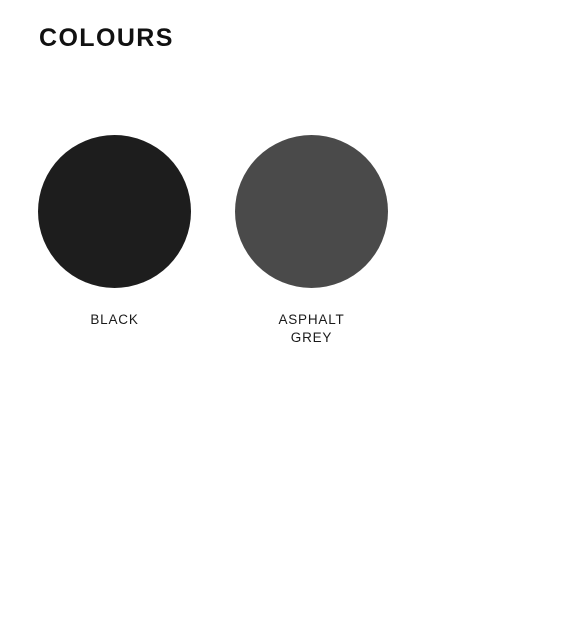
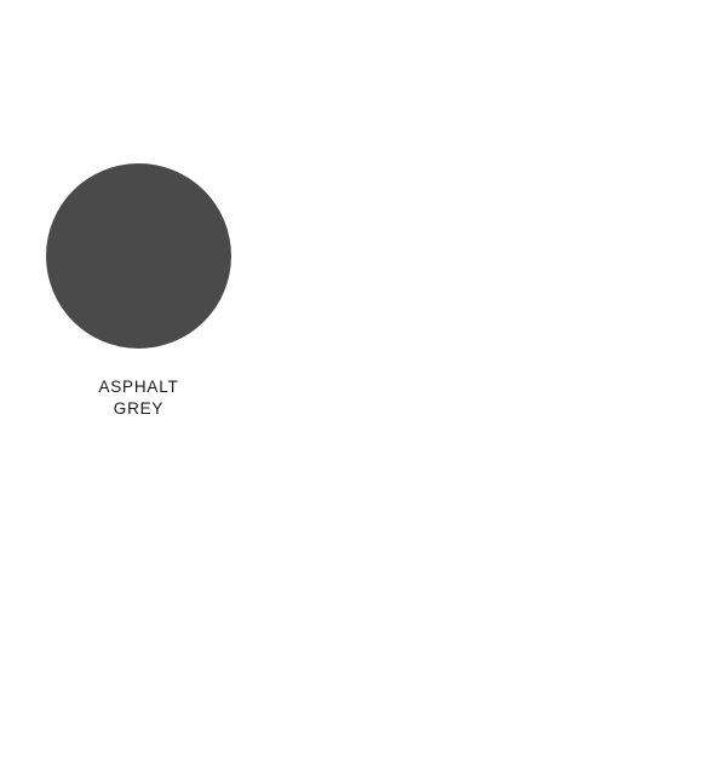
- COLOURS
- BLACK
  ASPHALT
  GREY
